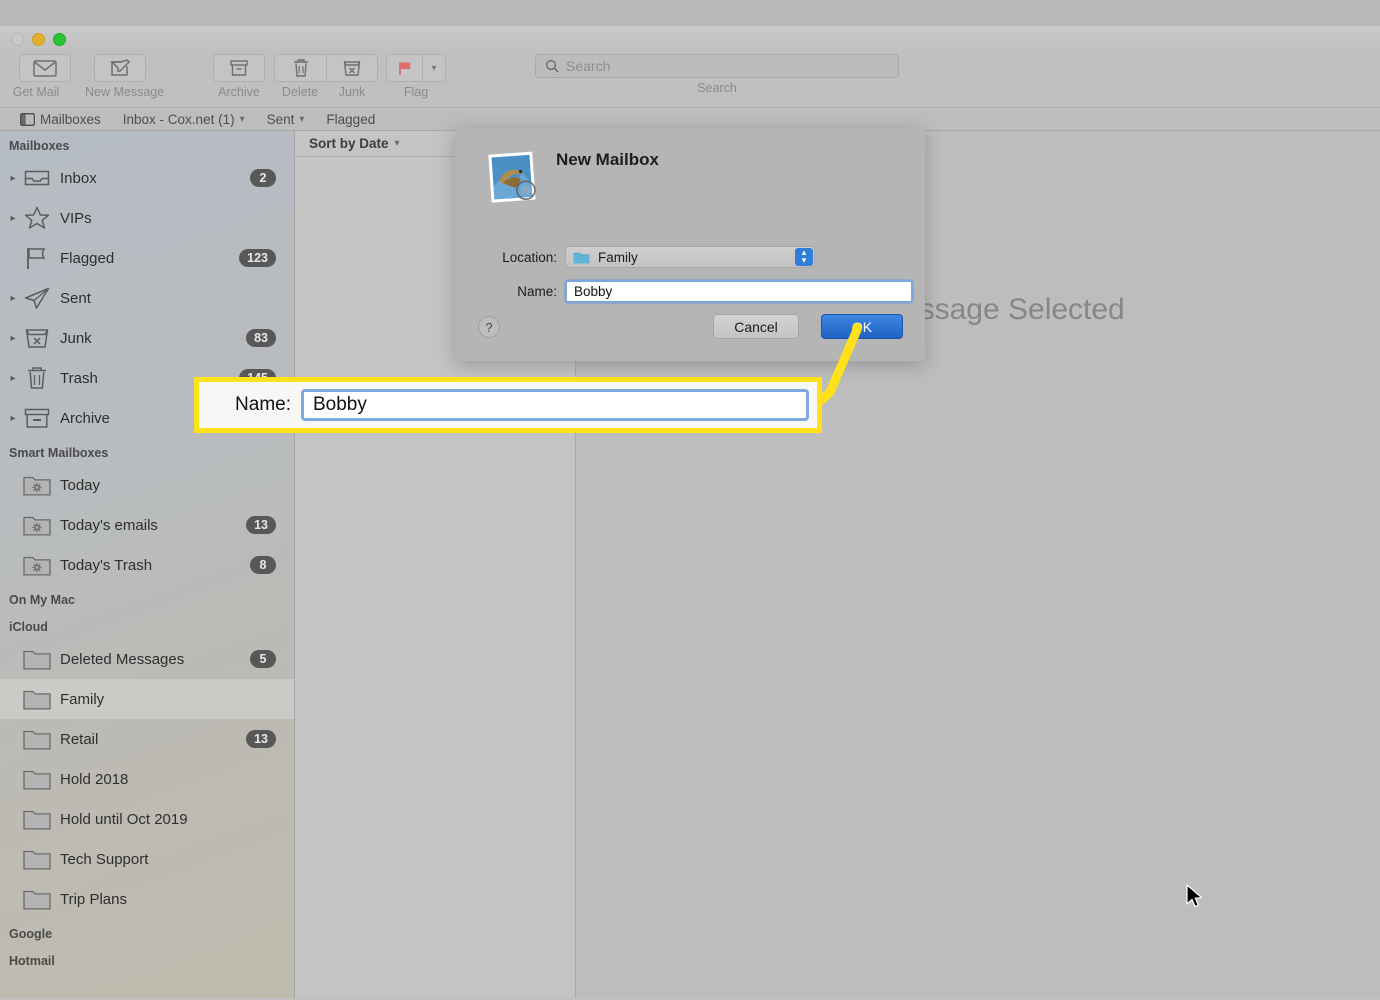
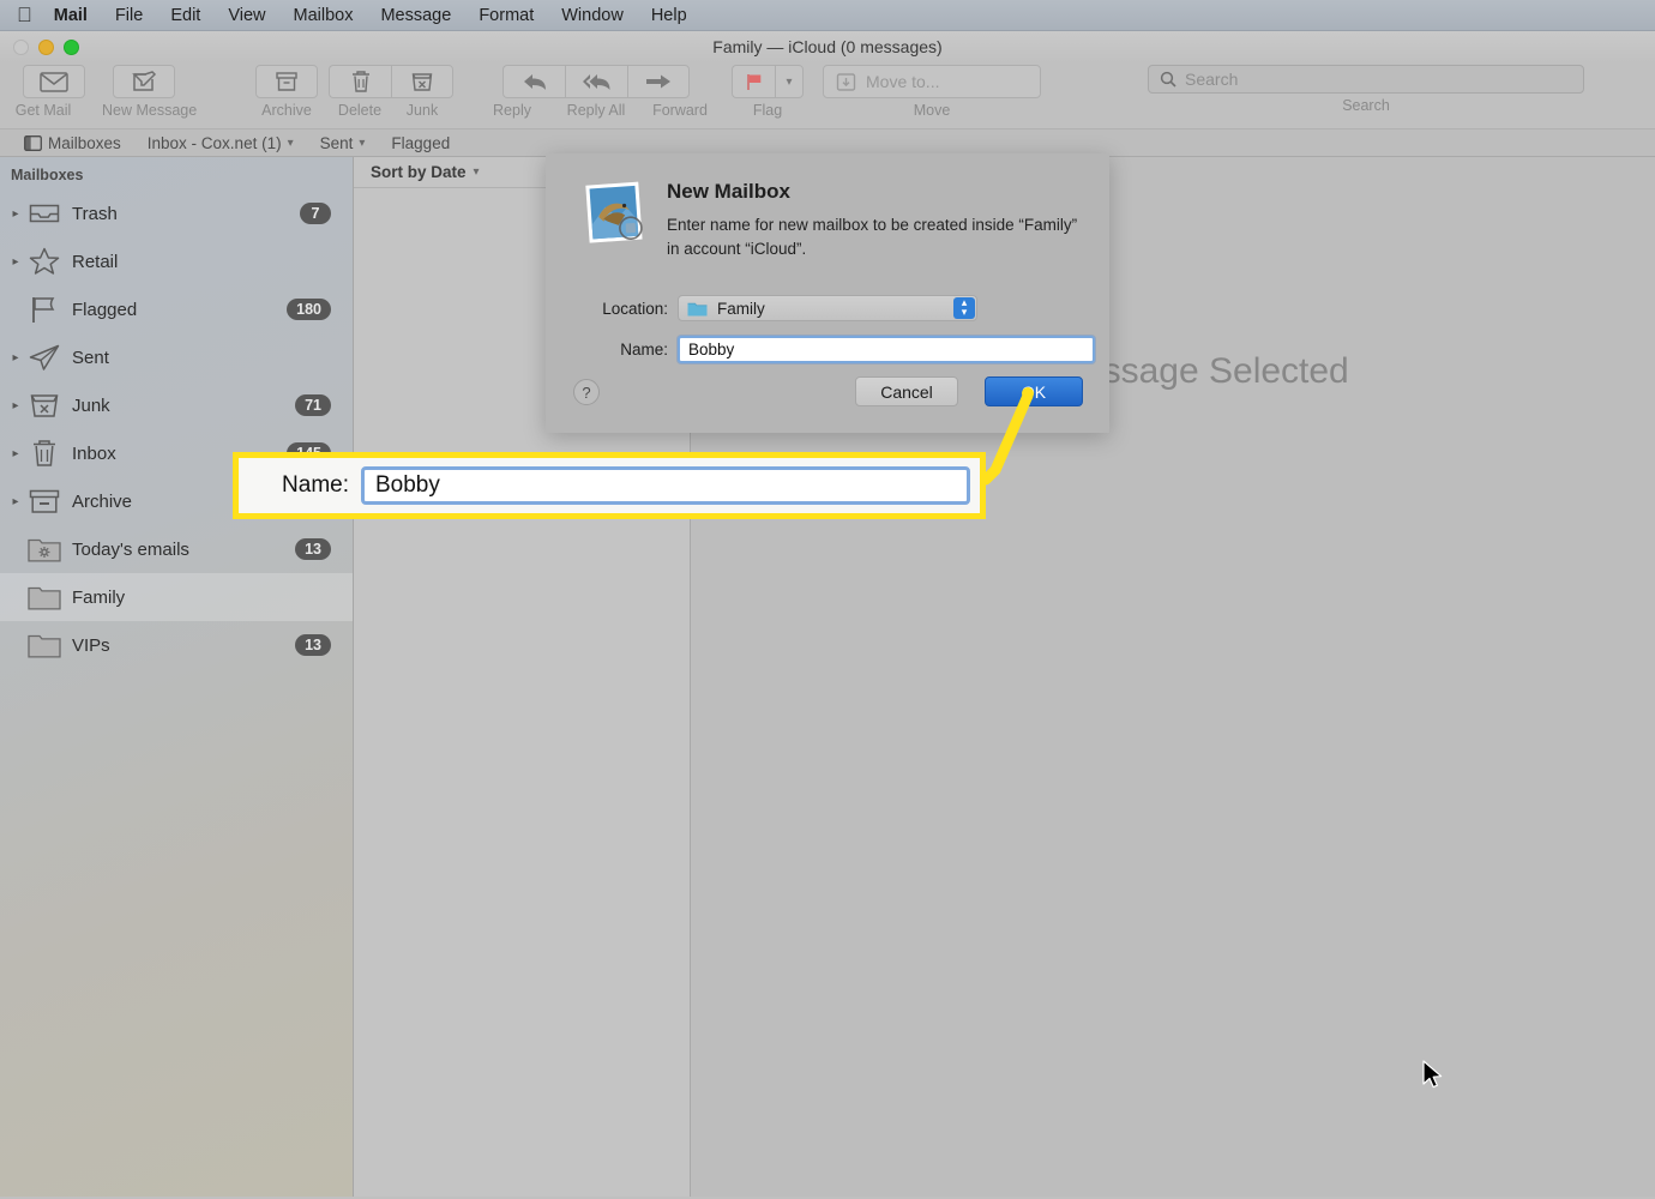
+ 
+ Mail
+ File
+ Edit
+ View
+ Mailbox
+ Message
+ Format
+ Window
+ Help
+ Family — iCloud (0 messages)
  Get Mail
  New Messag
  Archive
  Delete
  Junk
+ Reply
+ Reply All
+ Forward
  ▾
  Flag
+ Move to...
+ Move
  Search
  Search
  Mailboxes
  Inbox - Cox.net (1)
  ▾
  Sent
  ▾
  Flagged
  Mailboxes
  ▸
- Inbox
+ Trash
- 2
+ 7
  ▸
- VIPs
+ Retail
  Flagged
- 123
+ 180
  ▸
  Sent
  ▸
  Junk
- 83
+ 71
  ▸
- Trash
+ Inbox
  ▸
  Archive
- Smart Mailboxes
- Today
  Today's emails
  13
- Today's Trash
- 8
- On My Mac
- iCloud
- Deleted Messages
- 5
  Family
- Retail
+ VIPs
  13
- Hold 2018
- Hold until Oct 2019
- Tech Support
- Trip Plans
- Google
- Hotmail
  Sort by Date
  ▾
  ssage Selected
  New Mailbox
+ Enter name for new mailbox to be created inside “Family” in account “iCloud”.
  Location:
  Family
  ▴
  ▾
  Name:
  Bobby
  ?
  Cancel
  Name:
  Bobby
